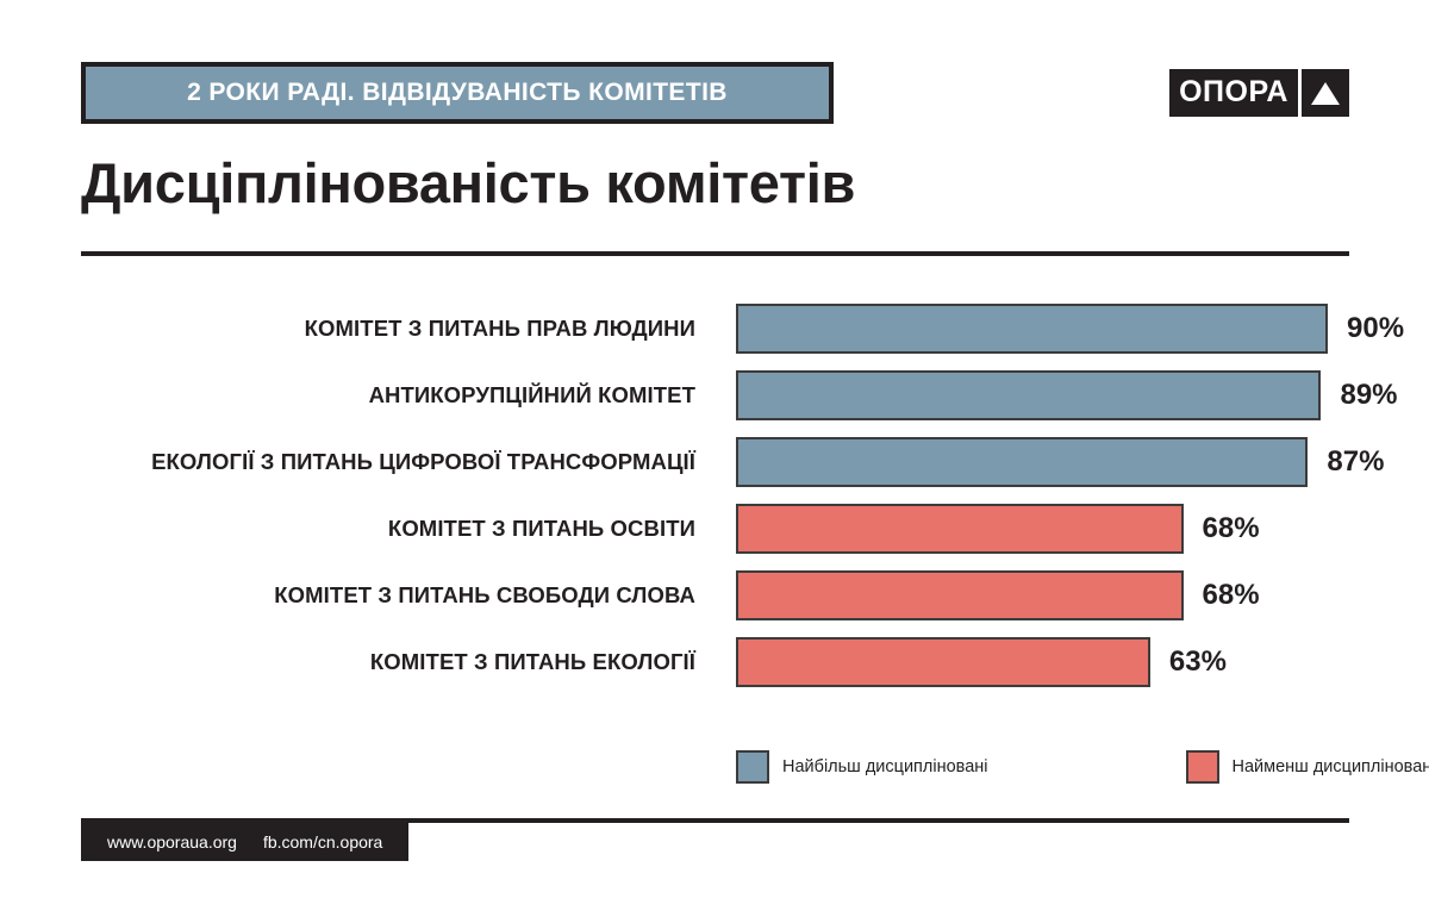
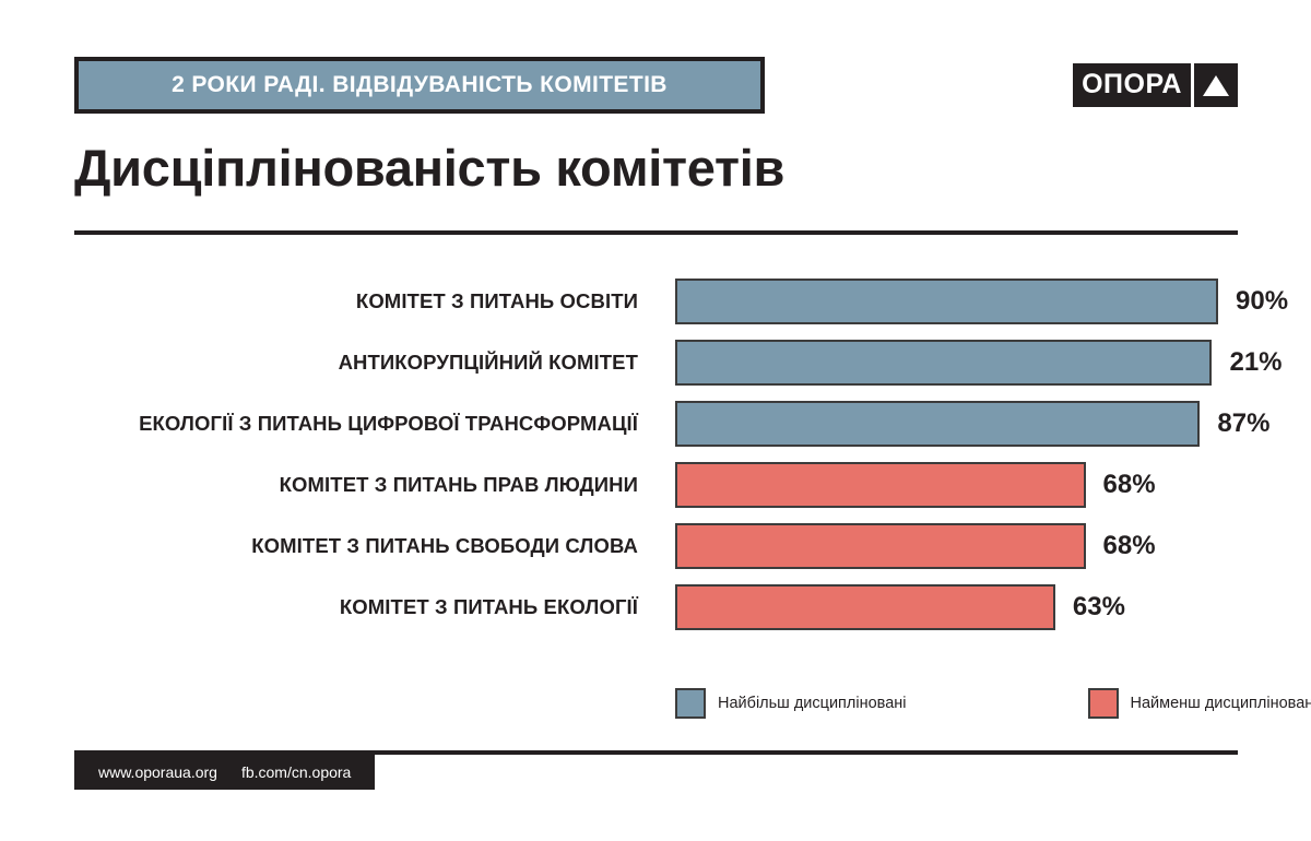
  2 РОКИ РАДІ. ВІДВІДУВАНІСТЬ КОМІТЕТІВ
  ОПОРА
  Дисціплінованість комітетів
- КОМІТЕТ З ПИТАНЬ ПРАВ ЛЮДИНИ
+ КОМІТЕТ З ПИТАНЬ ОСВІТИ
  90%
  АНТИКОРУПЦІЙНИЙ КОМІТЕТ
- 89%
+ 21%
  ЕКОЛОГІЇ З ПИТАНЬ ЦИФРОВОЇ ТРАНСФОРМАЦІЇ
  87%
- КОМІТЕТ З ПИТАНЬ ОСВІТИ
+ КОМІТЕТ З ПИТАНЬ ПРАВ ЛЮДИНИ
  68%
  КОМІТЕТ З ПИТАНЬ СВОБОДИ СЛОВА
  68%
  КОМІТЕТ З ПИТАНЬ ЕКОЛОГІЇ
  63%
  Найбільш дисципліновані
  Найменш дисциплінован
  www.oporaua.org
  fb.com/cn.opora
